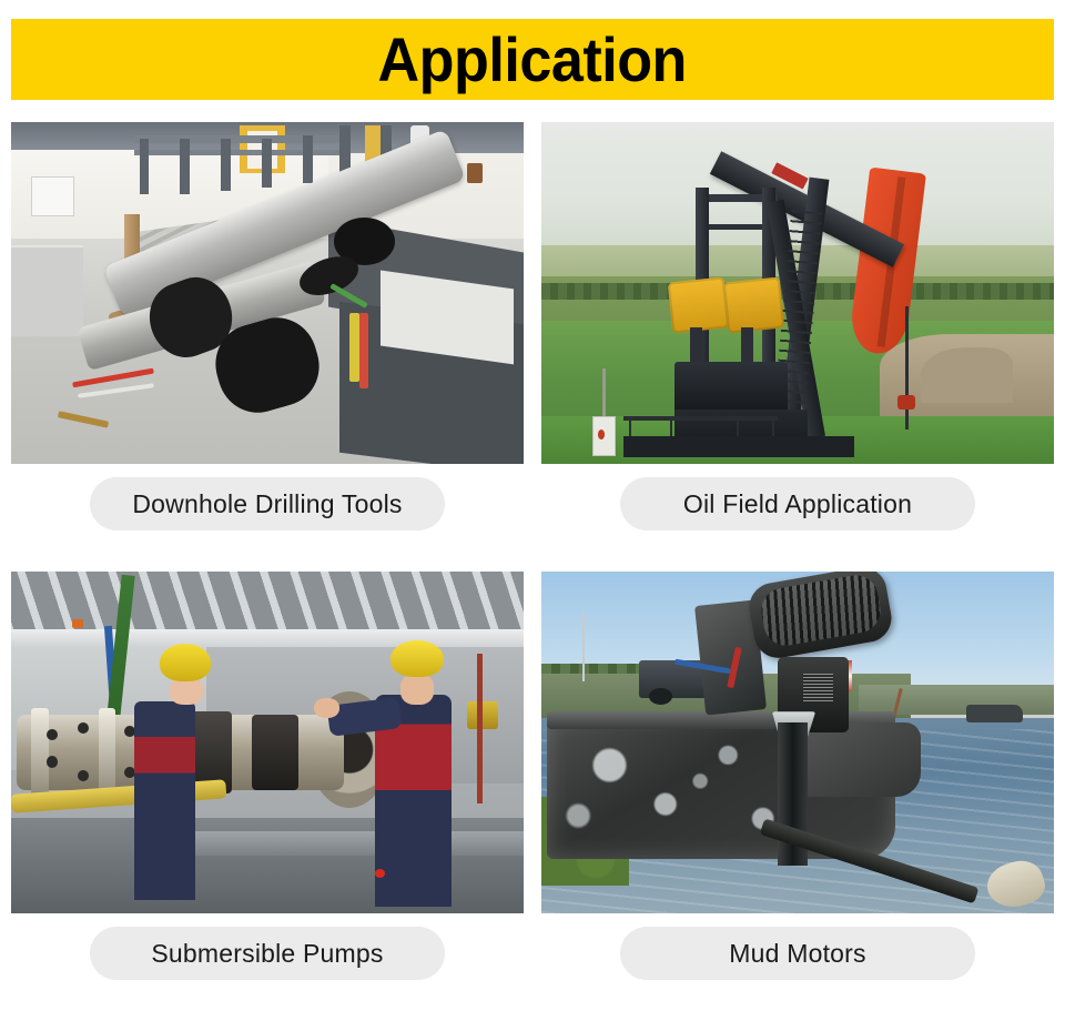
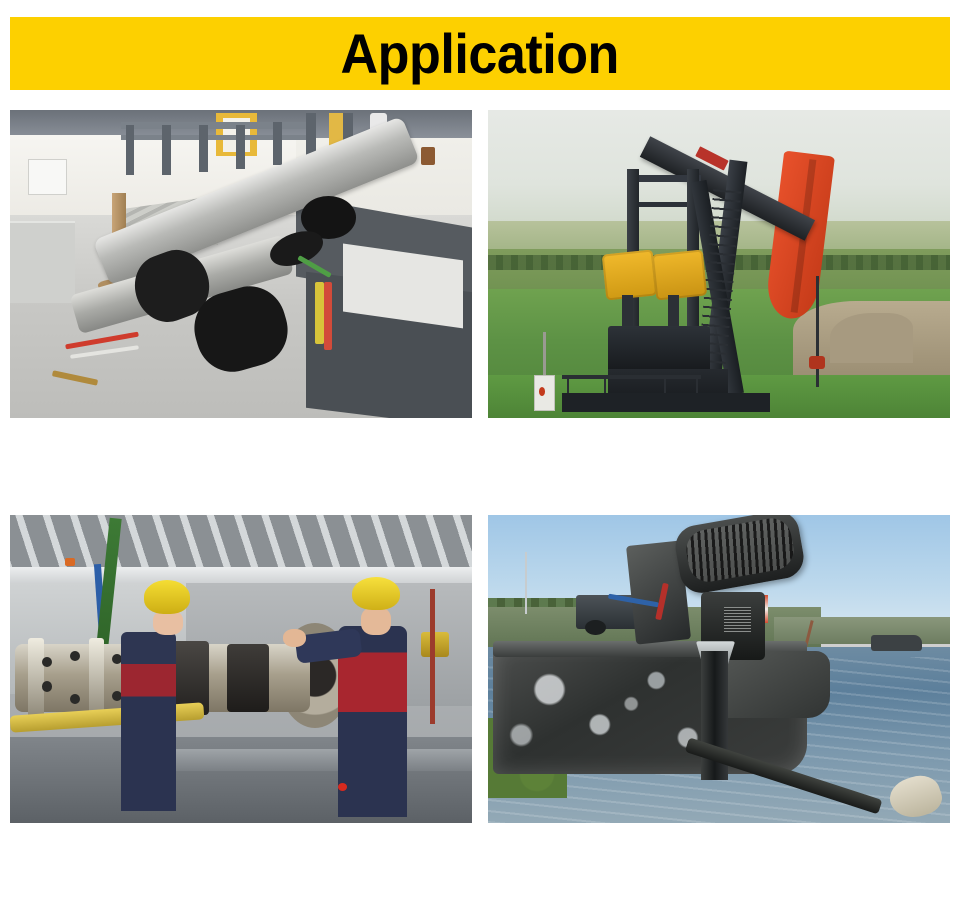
  Application
- Downhole Drilling Tools
- Oil Field Application
- Submersible Pumps
- Mud Motors
